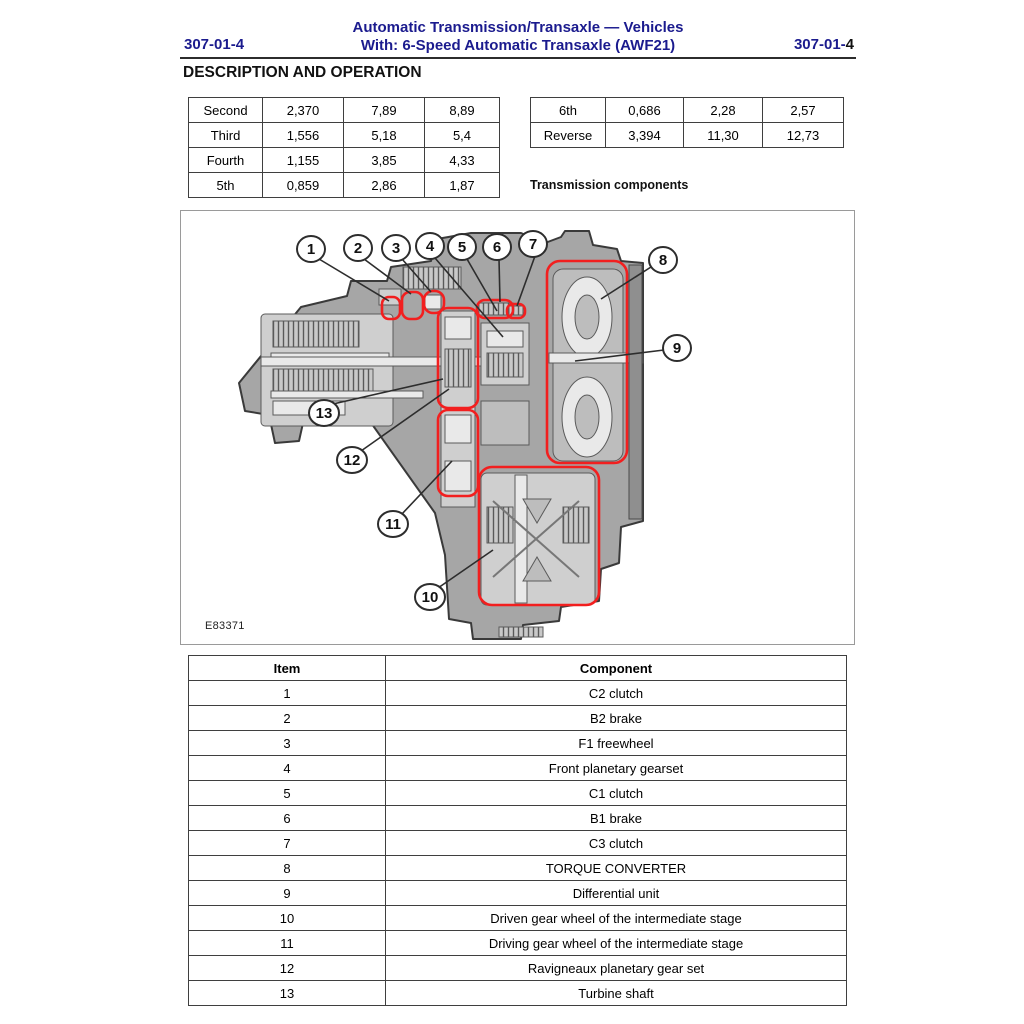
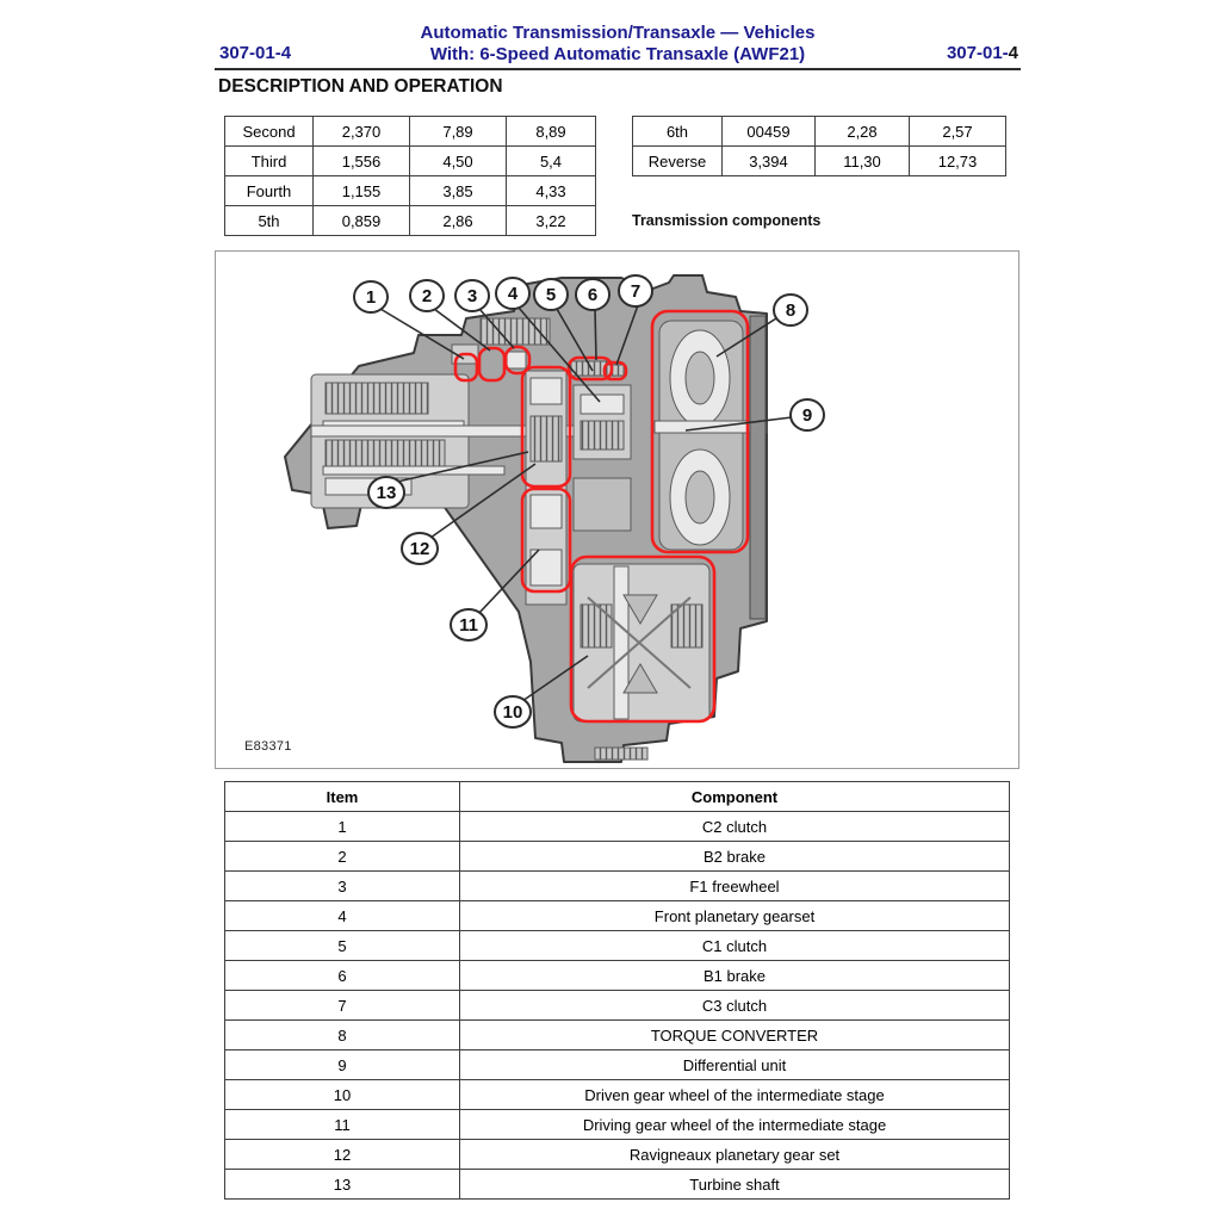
  307-01-4
  307-01-4
  Automatic Transmission/Transaxle — Vehicles
  With: 6-Speed Automatic Transaxle (AWF21)
  DESCRIPTION AND OPERATION
  Second	2,370	7,89	8,89
- Third	1,556	5,18	5,4
+ Third	1,556	4,50	5,4
  Fourth	1,155	3,85	4,33
- 5th	0,859	2,86	1,87
+ 5th	0,859	2,86	3,22
- 6th	0,686	2,28	2,57
+ 6th	00459	2,28	2,57
  Reverse	3,394	11,30	12,73
  Transmission components
  1
  2
  3
  4
  5
  6
  7
  8
  9
  10
  11
  12
  13
  E83371
  Item	Component
  1	C2 clutch
  2	B2 brake
  3	F1 freewheel
  4	Front planetary gearset
  5	C1 clutch
  6	B1 brake
  7	C3 clutch
  8	TORQUE CONVERTER
  9	Differential unit
  10	Driven gear wheel of the intermediate stage
  11	Driving gear wheel of the intermediate stage
  12	Ravigneaux planetary gear set
  13	Turbine shaft
